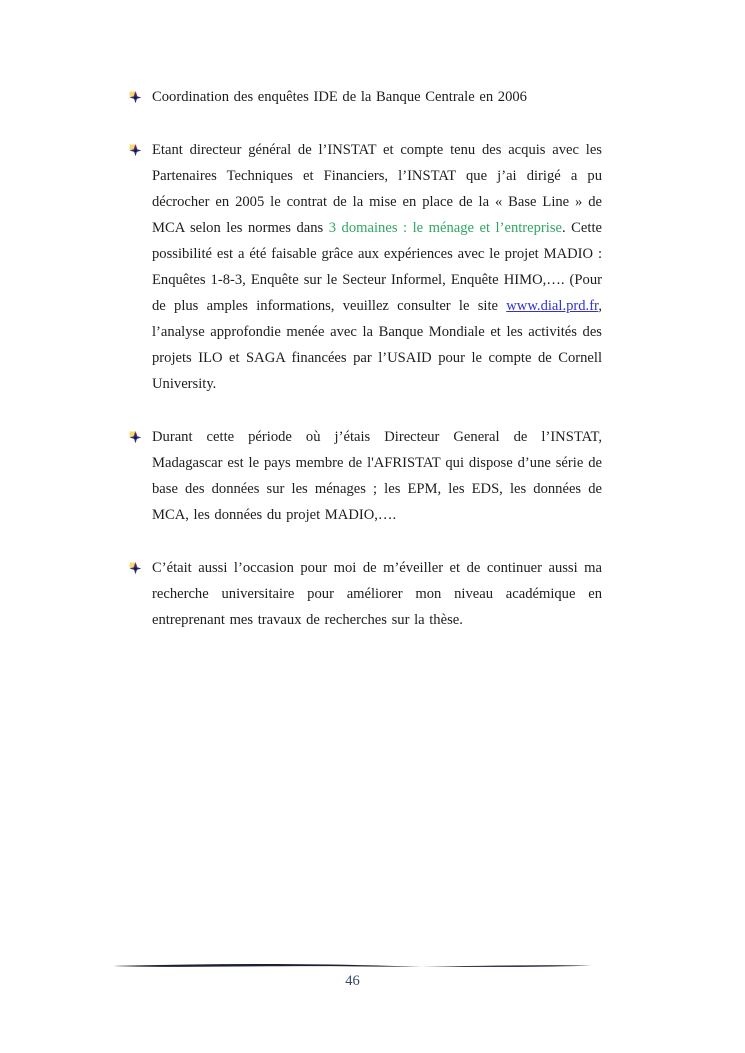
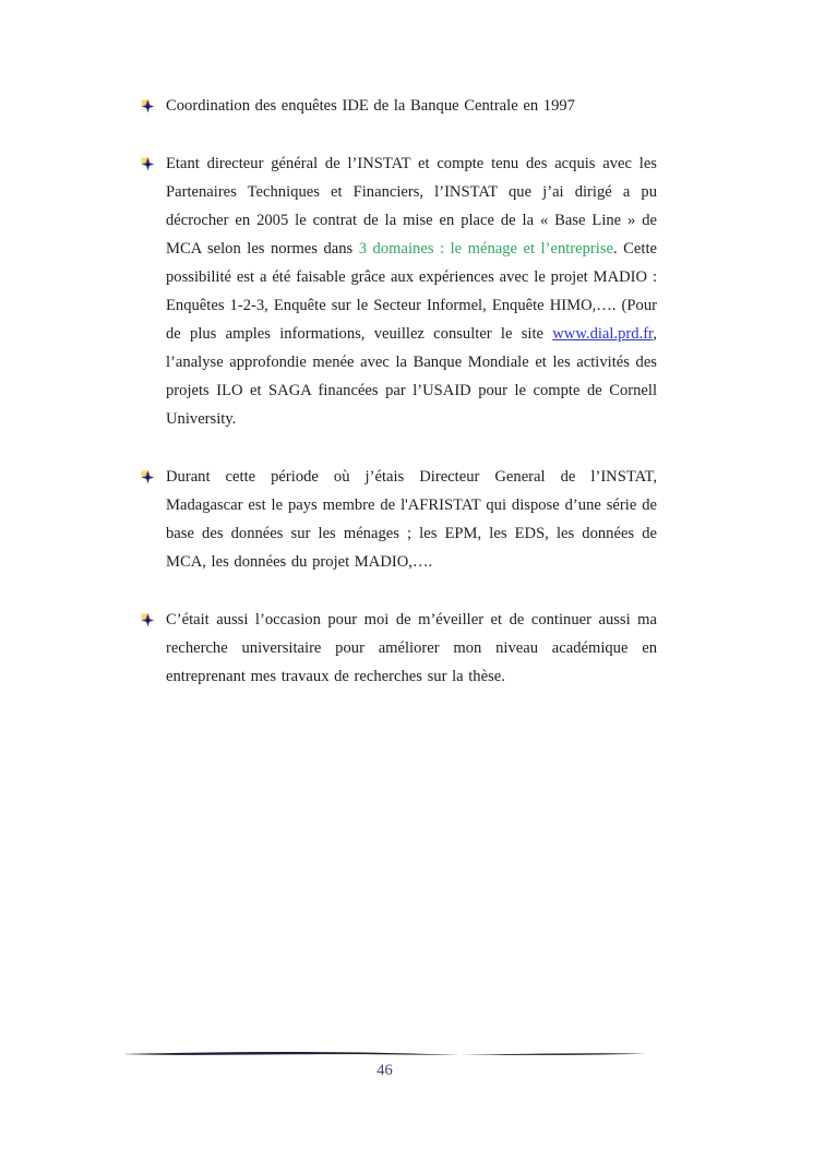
- Coordination des enquêtes IDE de la Banque Centrale en 2006
+ Coordination des enquêtes IDE de la Banque Centrale en 1997
- Etant directeur général de l’INSTAT et compte tenu des acquis avec les Partenaires Techniques et Financiers, l’INSTAT que j’ai dirigé a pu décrocher en 2005 le contrat de la mise en place de la « Base Line » de MCA selon les normes dans 3 domaines : le ménage et l’entreprise. Cette possibilité est a été faisable grâce aux expériences avec le projet MADIO : Enquêtes 1-8-3, Enquête sur le Secteur Informel, Enquête HIMO,…. (Pour de plus amples informations, veuillez consulter le site www.dial.prd.fr, l’analyse approfondie menée avec la Banque Mondiale et les activités des projets ILO et SAGA financées par l’USAID pour le compte de Cornell University.
+ Etant directeur général de l’INSTAT et compte tenu des acquis avec les Partenaires Techniques et Financiers, l’INSTAT que j’ai dirigé a pu décrocher en 2005 le contrat de la mise en place de la « Base Line » de MCA selon les normes dans 3 domaines : le ménage et l’entreprise. Cette possibilité est a été faisable grâce aux expériences avec le projet MADIO : Enquêtes 1-2-3, Enquête sur le Secteur Informel, Enquête HIMO,…. (Pour de plus amples informations, veuillez consulter le site www.dial.prd.fr, l’analyse approfondie menée avec la Banque Mondiale et les activités des projets ILO et SAGA financées par l’USAID pour le compte de Cornell University.
  Durant cette période où j’étais Directeur General de l’INSTAT, Madagascar est le pays membre de l'AFRISTAT qui dispose d’une série de base des données sur les ménages ; les EPM, les EDS, les données de MCA, les données du projet MADIO,….
  C’était aussi l’occasion pour moi de m’éveiller et de continuer aussi ma recherche universitaire pour améliorer mon niveau académique en entreprenant mes travaux de recherches sur la thèse.
  46
